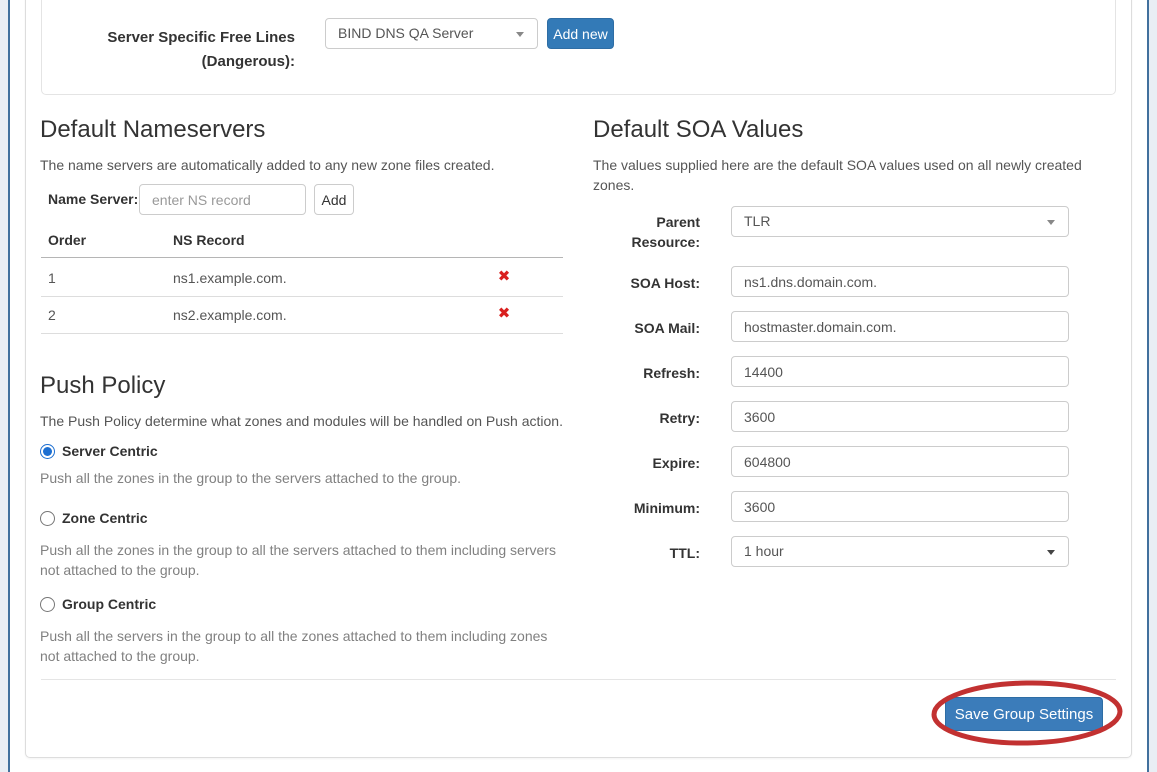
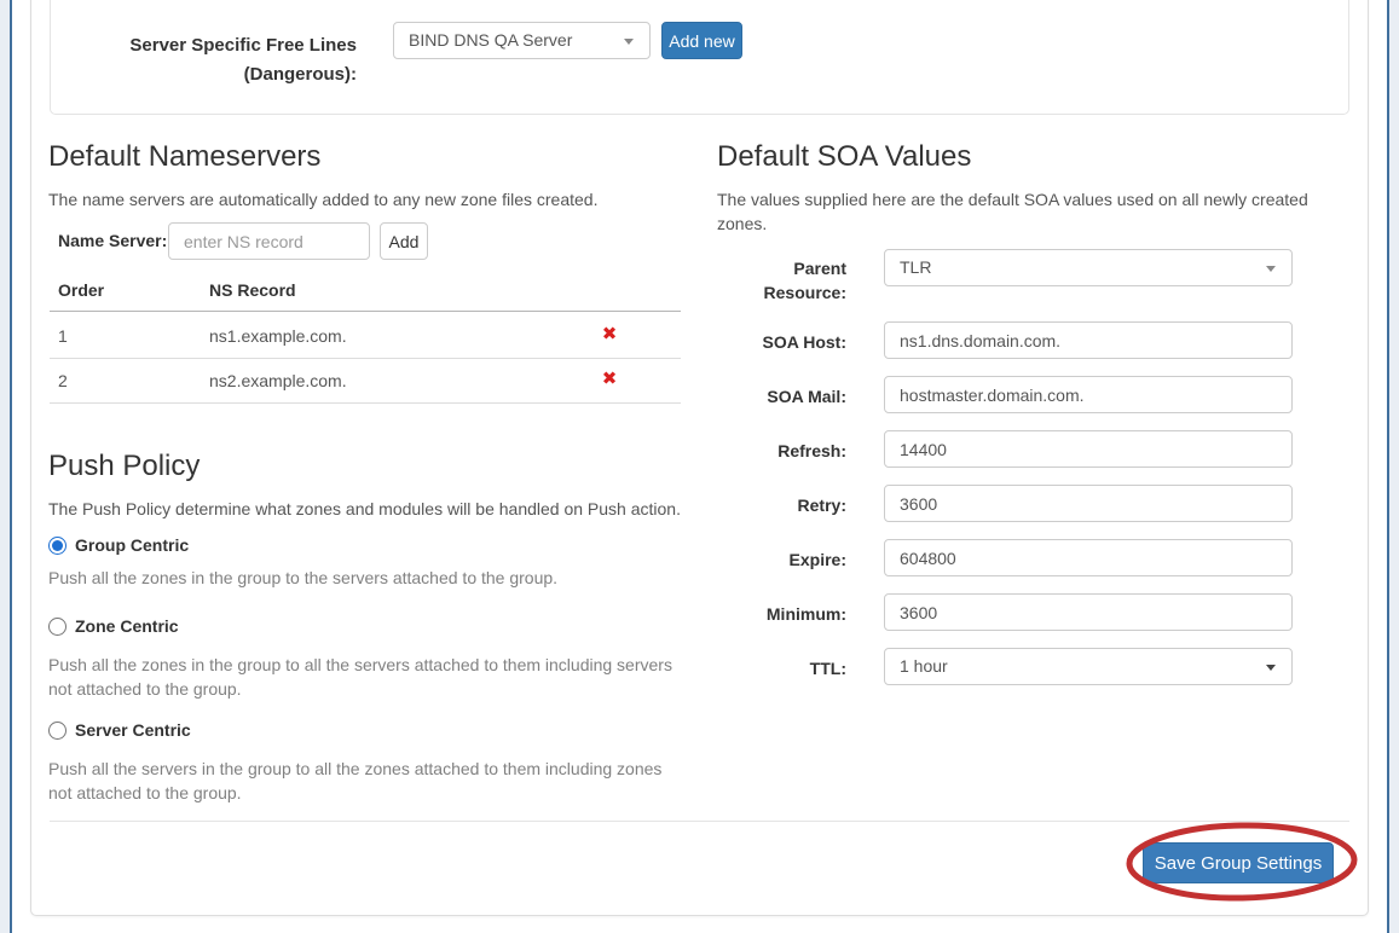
  Server Specific Free Lines
  (Dangerous):
  BIND DNS QA Server
  Add new
  Default Nameservers
  The name servers are automatically added to any new zone files created.
  Name Server:
  enter NS record
  Add
  Order
  NS Record
  1
  ns1.example.com.
  ✖
  2
  ns2.example.com.
  ✖
  Push Policy
  The Push Policy determine what zones and modules will be handled on Push action.
- Server Centric
+ Group Centric
  Push all the zones in the group to the servers attached to the group.
  Zone Centric
  Push all the zones in the group to all the servers attached to them including servers
  not attached to the group.
- Group Centric
+ Server Centric
  Push all the servers in the group to all the zones attached to them including zones
  not attached to the group.
  Default SOA Values
  The values supplied here are the default SOA values used on all newly created
  zones.
  Parent
  Resource:
  TLR
  SOA Host:
  ns1.dns.domain.com.
  SOA Mail:
  hostmaster.domain.com.
  Refresh:
  14400
  Retry:
  3600
  Expire:
  604800
  Minimum:
  3600
  TTL:
  1 hour
  Save Group Settings
